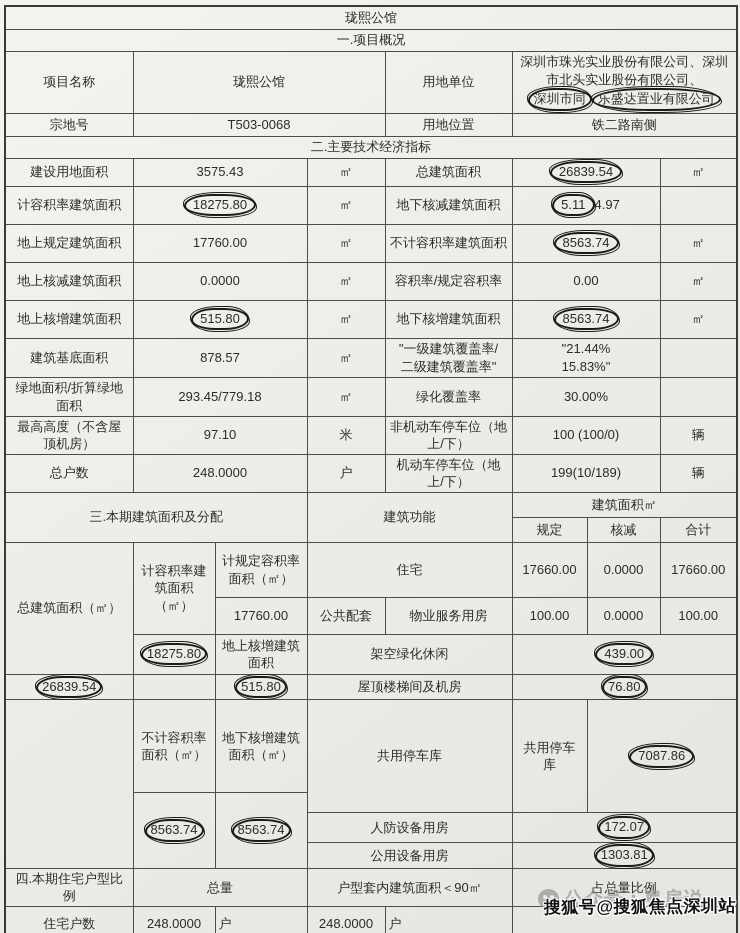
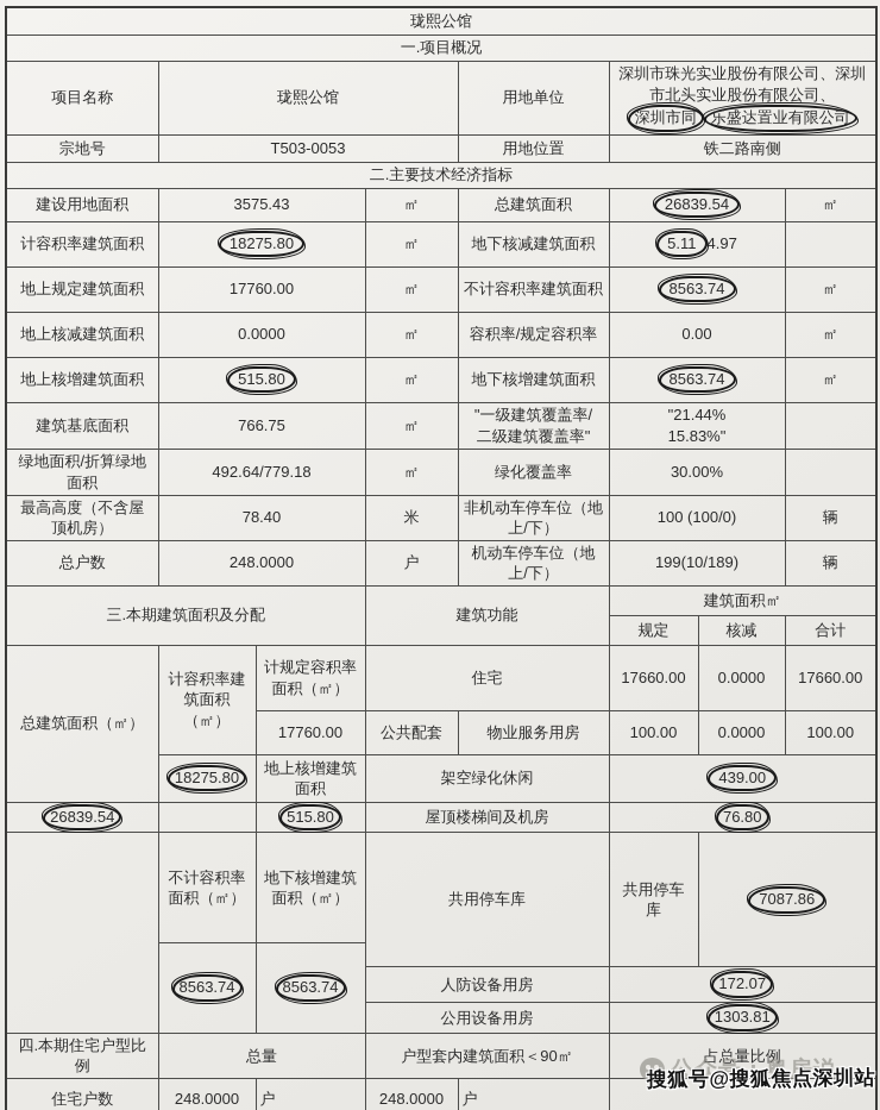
  珑熙公馆
  一.项目概况
  项目名称	珑熙公馆	用地单位	深圳市珠光实业股份有限公司、深圳市北头实业股份有限公司、深圳市同 乐盛达置业有限公司
- 宗地号	T503-0068	用地位置	铁二路南侧
+ 宗地号	T503-0053	用地位置	铁二路南侧
  二.主要技术经济指标
  建设用地面积	3575.43	㎡	总建筑面积	26839.54	㎡
  计容积率建筑面积	18275.80	㎡	地下核减建筑面积	5.11 4.97
  地上规定建筑面积	17760.00	㎡	不计容积率建筑面积	8563.74	㎡
  地上核减建筑面积	0.0000	㎡	容积率/规定容积率	0.00	㎡
  地上核增建筑面积	515.80	㎡	地下核增建筑面积	8563.74	㎡
- 建筑基底面积	878.57	㎡	"一级建筑覆盖率/ 二级建筑覆盖率"	"21.44% 15.83%"
+ 建筑基底面积	766.75	㎡	"一级建筑覆盖率/ 二级建筑覆盖率"	"21.44% 15.83%"
- 绿地面积/折算绿地 面积	293.45/779.18	㎡	绿化覆盖率	30.00%
+ 绿地面积/折算绿地 面积	492.64/779.18	㎡	绿化覆盖率	30.00%
- 最高高度（不含屋 顶机房）	97.10	米	非机动车停车位（地 上/下）	100 (100/0)	辆
+ 最高高度（不含屋 顶机房）	78.40	米	非机动车停车位（地 上/下）	100 (100/0)	辆
  总户数	248.0000	户	机动车停车位（地 上/下）	199(10/189)	辆
  三.本期建筑面积及分配	建筑功能	建筑面积㎡
  规定	核减	合计
  总建筑面积（㎡）	计容积率建 筑面积（㎡）	计规定容积率 面积（㎡）	住宅	17660.00	0.0000	17660.00
  17760.00	公共配套	物业服务用房	100.00	0.0000	100.00
  18275.80	地上核增建筑 面积	架空绿化休闲	439.00
  26839.54		515.80	屋顶楼梯间及机房	76.80
  	不计容积率 面积（㎡）	地下核增建筑 面积（㎡）	共用停车库	共用停车 库	7087.86
  8563.74	8563.74
  人防设备用房	172.07
  公用设备用房	1303.81
  四.本期住宅户型比例	总量	户型套内建筑面积＜90㎡	占总量比例
  住宅户数	248.0000	户	248.0000	户
  公众号：粤房说
  搜狐号@搜狐焦点深圳站
